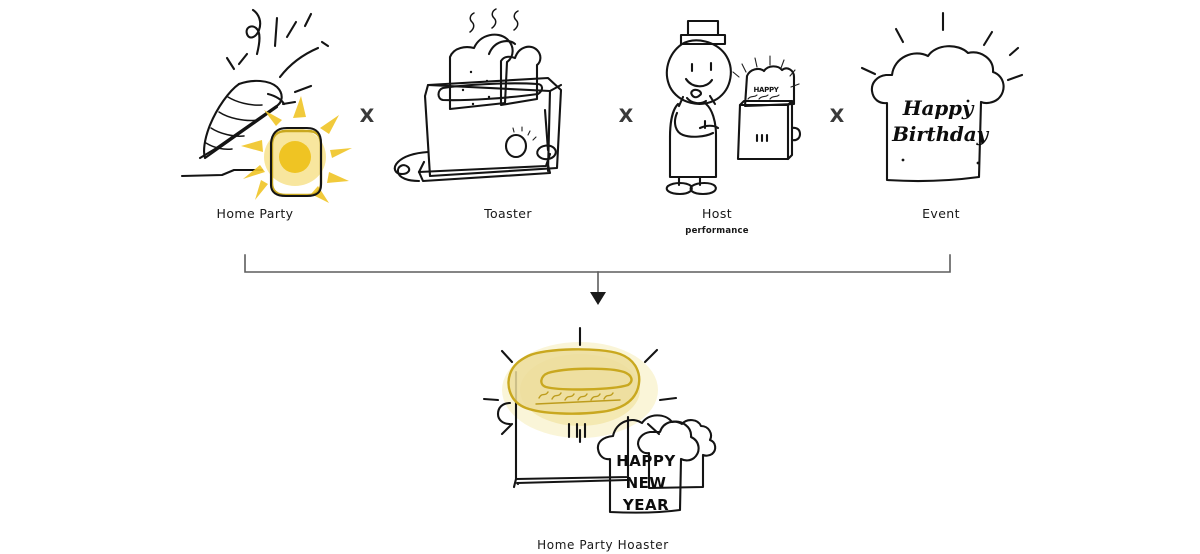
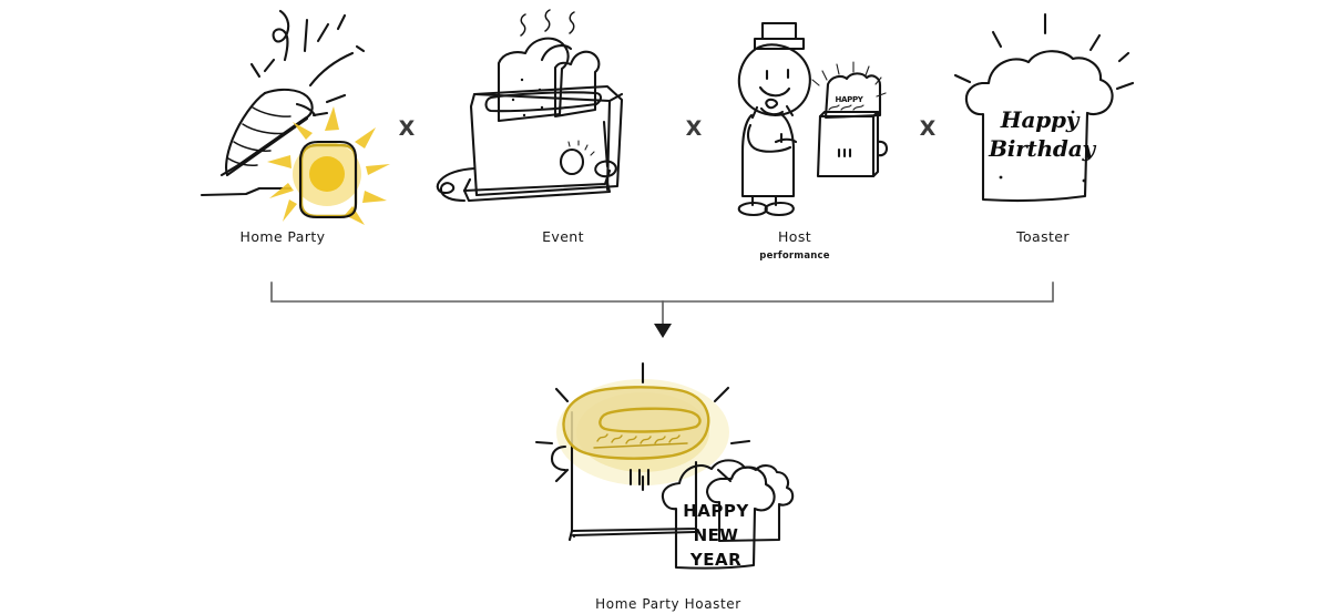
  X
  X
  X
  Home Party
- Toaster
+ Event
  Host
  performance
- Event
+ Toaster
  Happy
  Birthday
  HAPPY
  HAPPY
  NEW
  YEAR
  Home Party Hoaster
